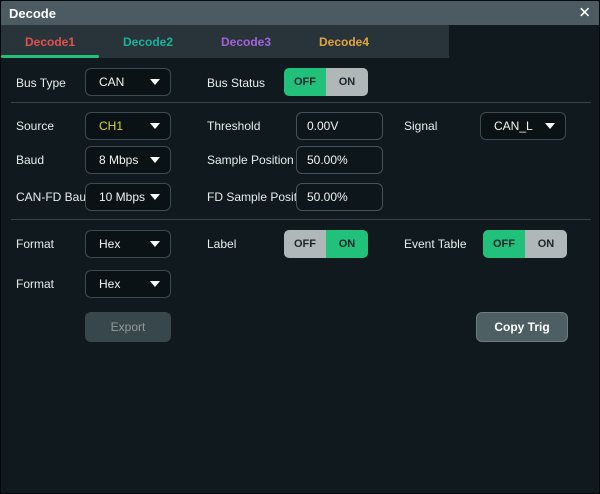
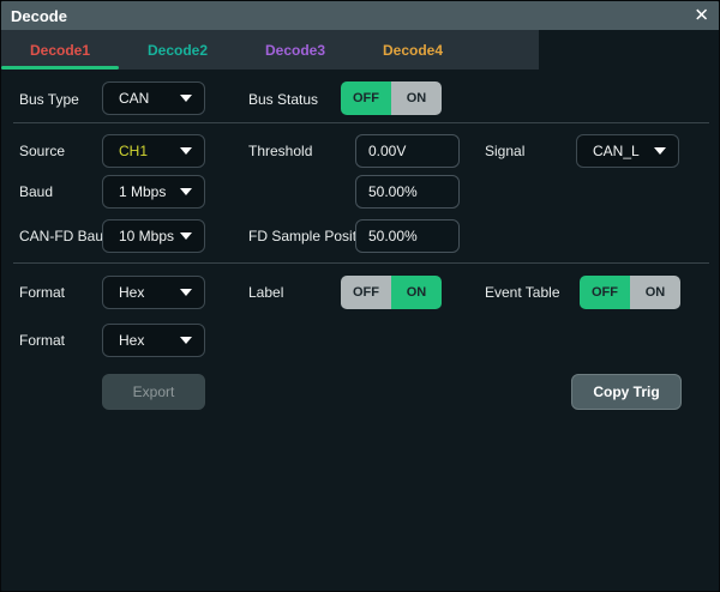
  Decode
  ✕
  Decode1
  Decode2
  Decode3
  Decode4
  Bus Type
  CAN
  Bus Status
  OFF
  ON
  Source
  CH1
  Threshold
  0.00V
  Signal
  CAN_L
  Baud
- 8 Mbps
+ 1 Mbps
- Sample Position
  50.00%
  CAN-FD Bau
  10 Mbps
  FD Sample Posi
  50.00%
  Format
  Hex
  Label
  OFF
  ON
  Event Table
  OFF
  ON
  Format
  Hex
  Export
  Copy Trig
